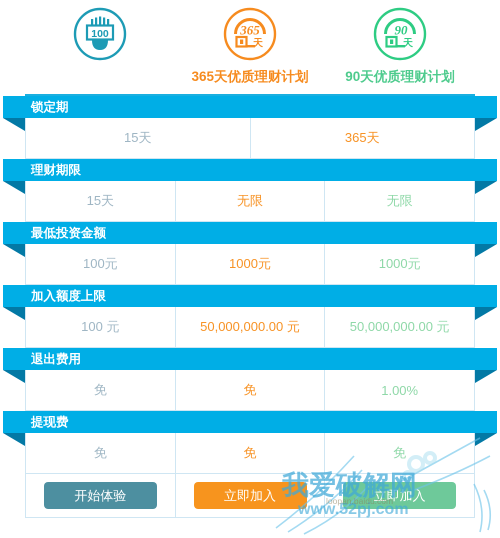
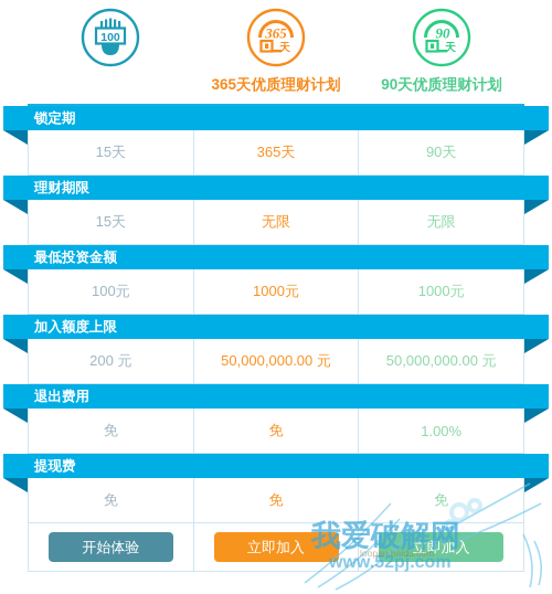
  100
  365
  天
  365天优质理财计划
  90
  天
  90天优质理财计划
  锁定期
  15天
  365天
+ 90天
  理财期限
  15天
  无限
  无限
  最低投资金额
  100元
  1000元
  1000元
  加入额度上限
- 100 元
+ 200 元
  50,000,000.00 元
  50,000,000.00 元
  退出费用
  免
  免
  1.00%
  提现费
  免
  免
  免
  开始体验
  立即加入
  立即加入
  我爱破解网
  www.52pj.com
  loopan.baidu.com
